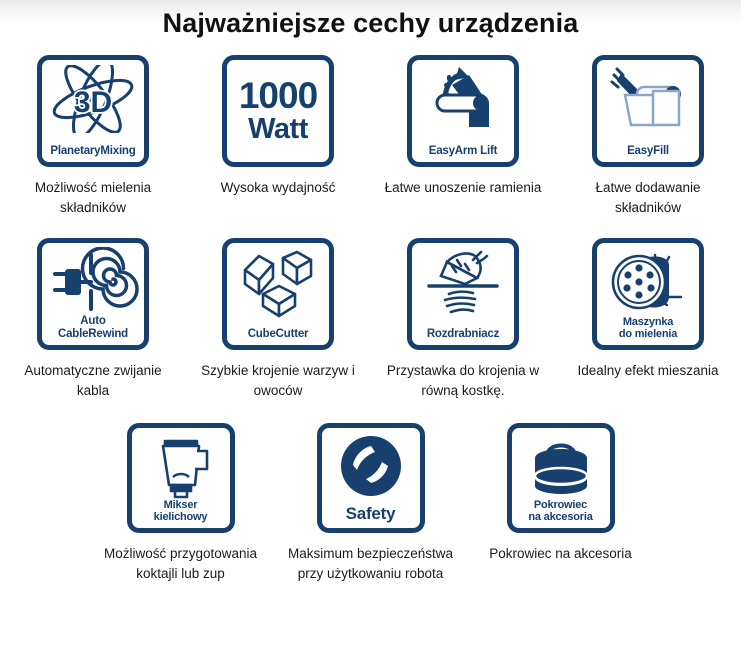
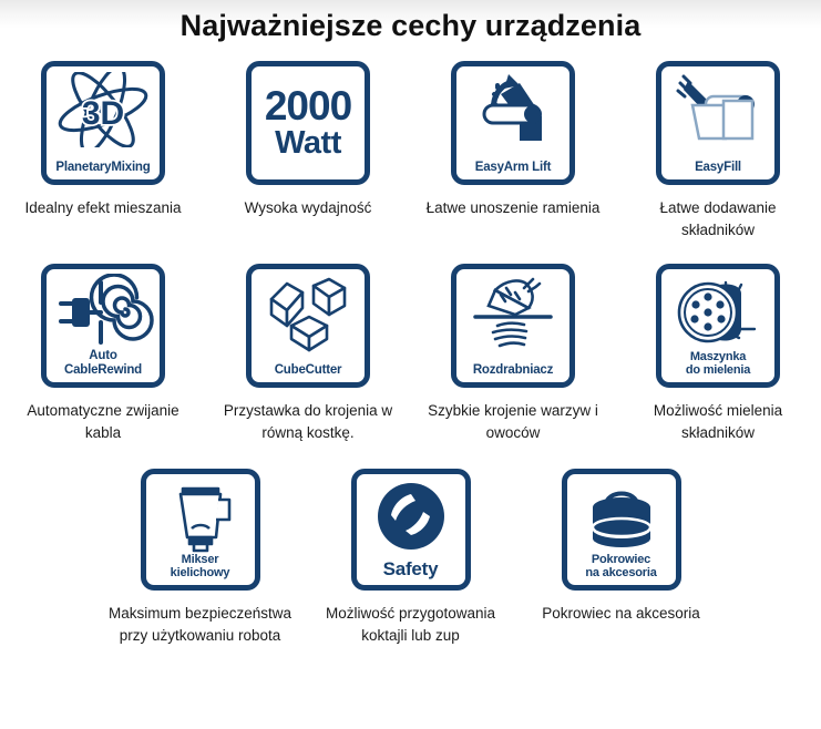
  Najważniejsze cechy urządzenia
  3D
  PlanetaryMixing
- Możliwość mielenia składników
+ Idealny efekt mieszania
- 1000
+ 2000
  Watt
  Wysoka wydajność
  EasyArm Lift
  Łatwe unoszenie ramienia
  EasyFill
  Łatwe dodawanie składników
  Auto CableRewind
  Automatyczne zwijanie kabla
  CubeCutter
- Szybkie krojenie warzyw i owoców
+ Przystawka do krojenia w równą kostkę.
  Rozdrabniacz
- Przystawka do krojenia w równą kostkę.
+ Szybkie krojenie warzyw i owoców
  Maszynka
  do mielenia
- Idealny efekt mieszania
+ Możliwość mielenia składników
  Mikser
  kielichowy
- Możliwość przygotowania koktajli lub zup
+ Maksimum bezpieczeństwa przy użytkowaniu robota
  Safety
- Maksimum bezpieczeństwa przy użytkowaniu robota
+ Możliwość przygotowania koktajli lub zup
  Pokrowiec
  na akcesoria
  Pokrowiec na akcesoria
